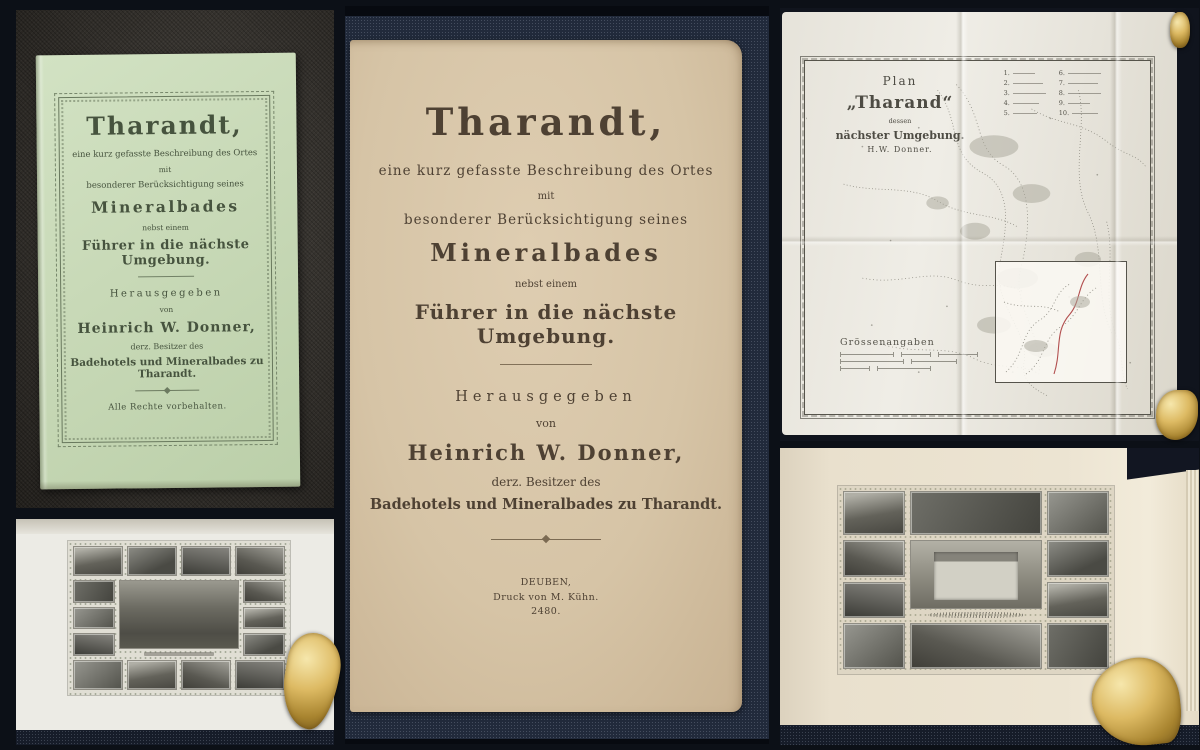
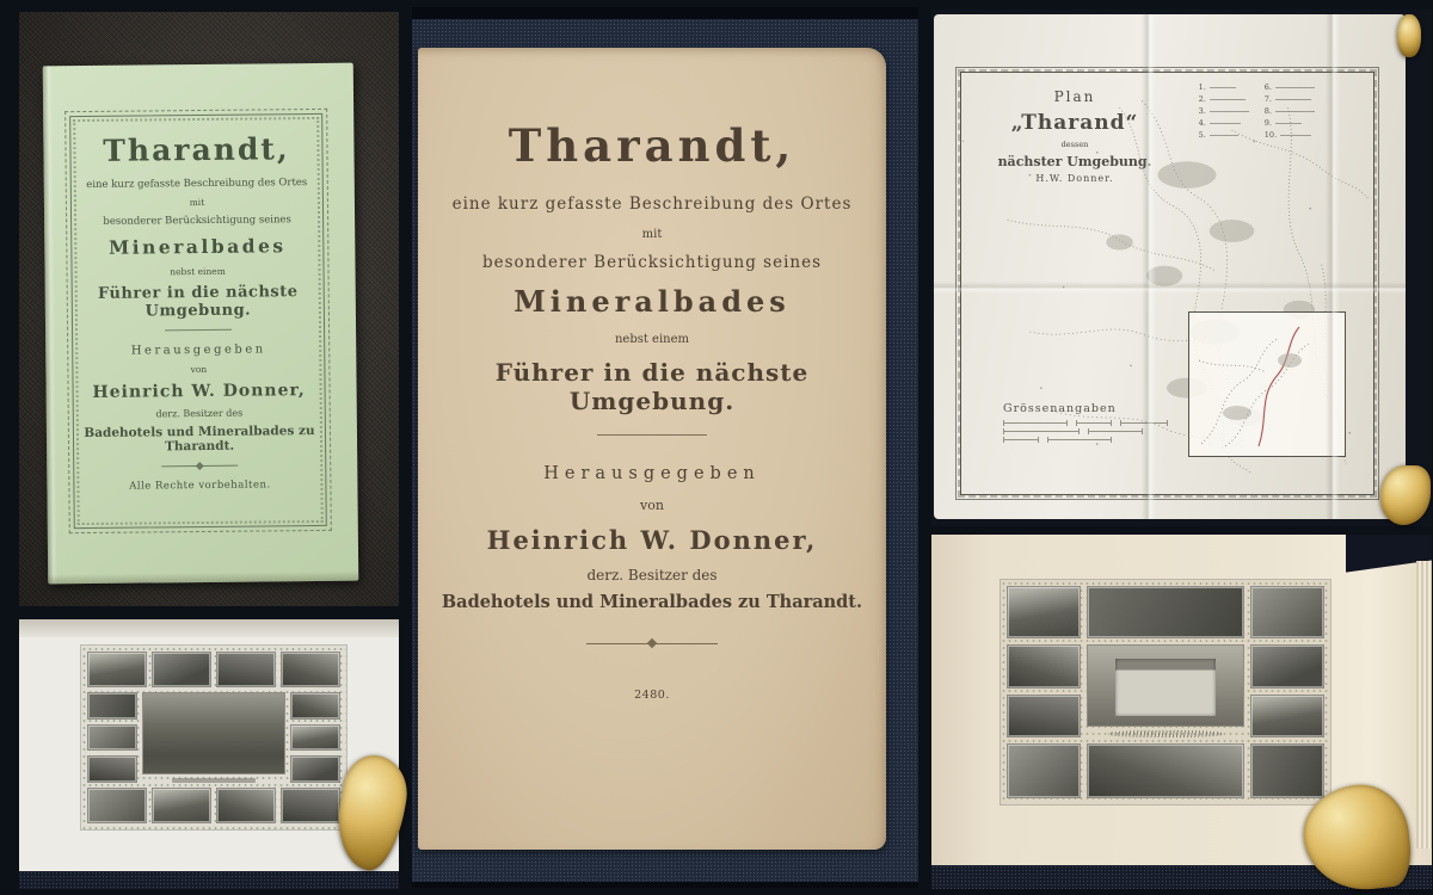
  Tharandt,
  eine kurz gefasste Beschreibung des Ortes
  mit
  besonderer Berücksichtigung seines
  Mineralbades
  nebst einem
  Führer in die nächste Umgebung.
  Herausgegeben
  von
  Heinrich W. Donner,
  derz. Besitzer des
  Badehotels und Mineralbades zu Tharandt.
  Alle Rechte vorbehalten.
  Tharandt,
  eine kurz gefasste Beschreibung des Ortes
  mit
  besonderer Berücksichtigung seines
  Mineralbades
  nebst einem
  Führer in die nächste Umgebung.
  Herausgegeben
  von
  Heinrich W. Donner,
  derz. Besitzer des
  Badehotels und Mineralbades zu Tharandt.
- DEUBEN,
- Druck von M. Kühn.
  2480.
  Plan
  „Tharand“
  dessen
  nächster Umgebun
  H.W. Donner.
  1.
  2.
  3.
  4.
  5.
  6.
  7.
  8.
  9.
  10.
  Grössenangaben
